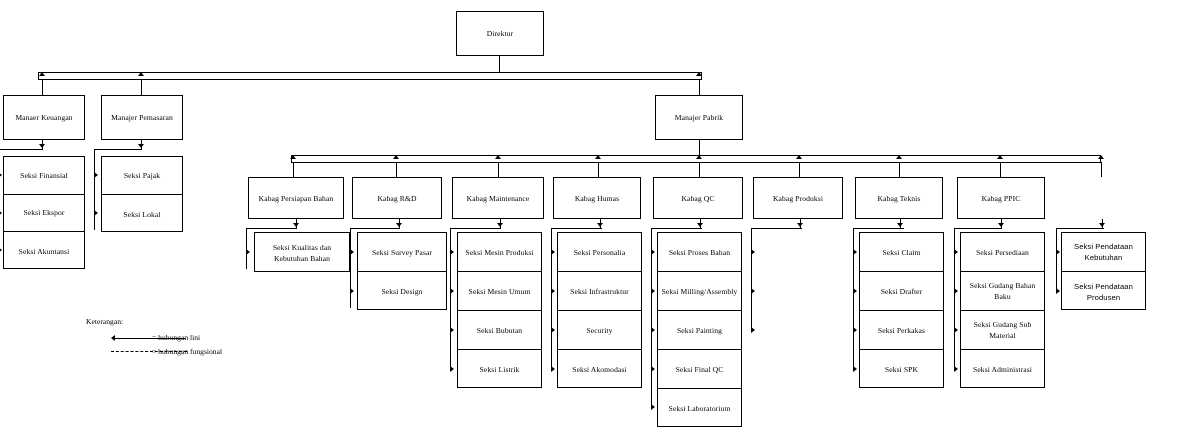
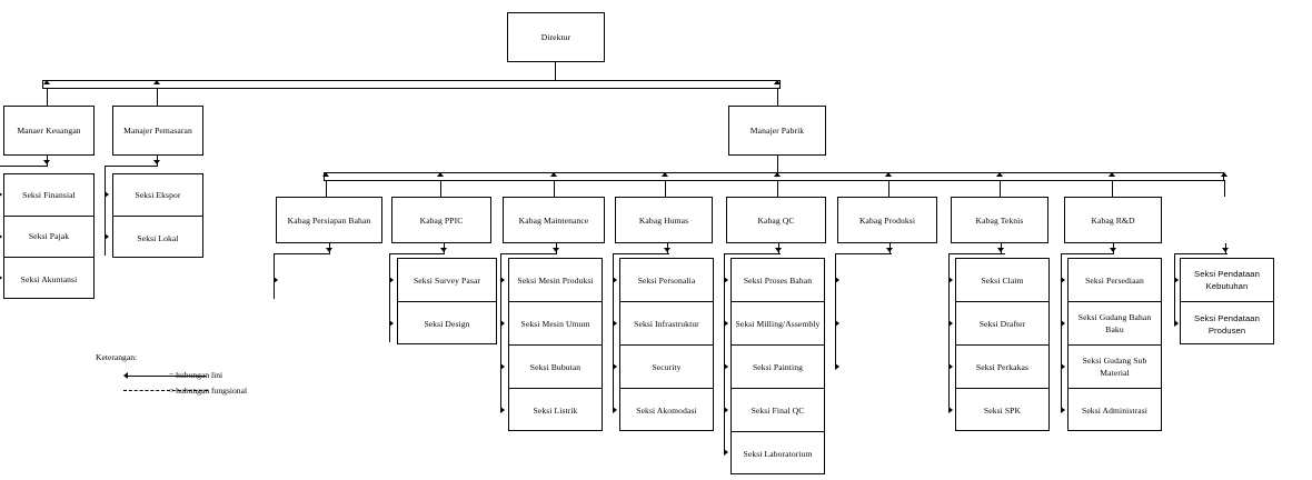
  Direktur
  Manaer Keuangan
  Manajer Pemasaran
  Manajer Pabrik
  Seksi Finansial
- Seksi Ekspor
+ Seksi Pajak
  Seksi Akuntansi
- Seksi Pajak
+ Seksi Ekspor
  Seksi Lokal
  Kabag Persiapan Bahan
- Seksi Kualitas dan Kebutuhan Bahan
- Kabag R&D
+ Kabag PPIC
  Seksi Survey Pasar
  Seksi Design
  Kabag Maintenance
  Seksi Mesin Produksi
  Seksi Mesin Umum
  Seksi Bubutan
  Seksi Listrik
  Kabag Humas
  Seksi Personalia
  Seksi Infrastruktur
  Security
  Seksi Akomodasi
  Kabag QC
  Seksi Proses Bahan
  Seksi Milling/Assembly
  Seksi Painting
  Seksi Final QC
  Seksi Laboratorium
  Kabag Produksi
  Kabag Teknis
  Seksi Claim
  Seksi Drafter
  Seksi Perkakas
  Seksi SPK
- Kabag PPIC
+ Kabag R&D
  Seksi Persediaan
  Seksi Gudang Bahan Baku
  Seksi Gudang Sub Material
  Seksi Administrasi
  Seksi Pendataan Kebutuhan
  Seksi Pendataan Produsen
  Keterangan:
  = hubungan lini
  = hubungan fungsional
